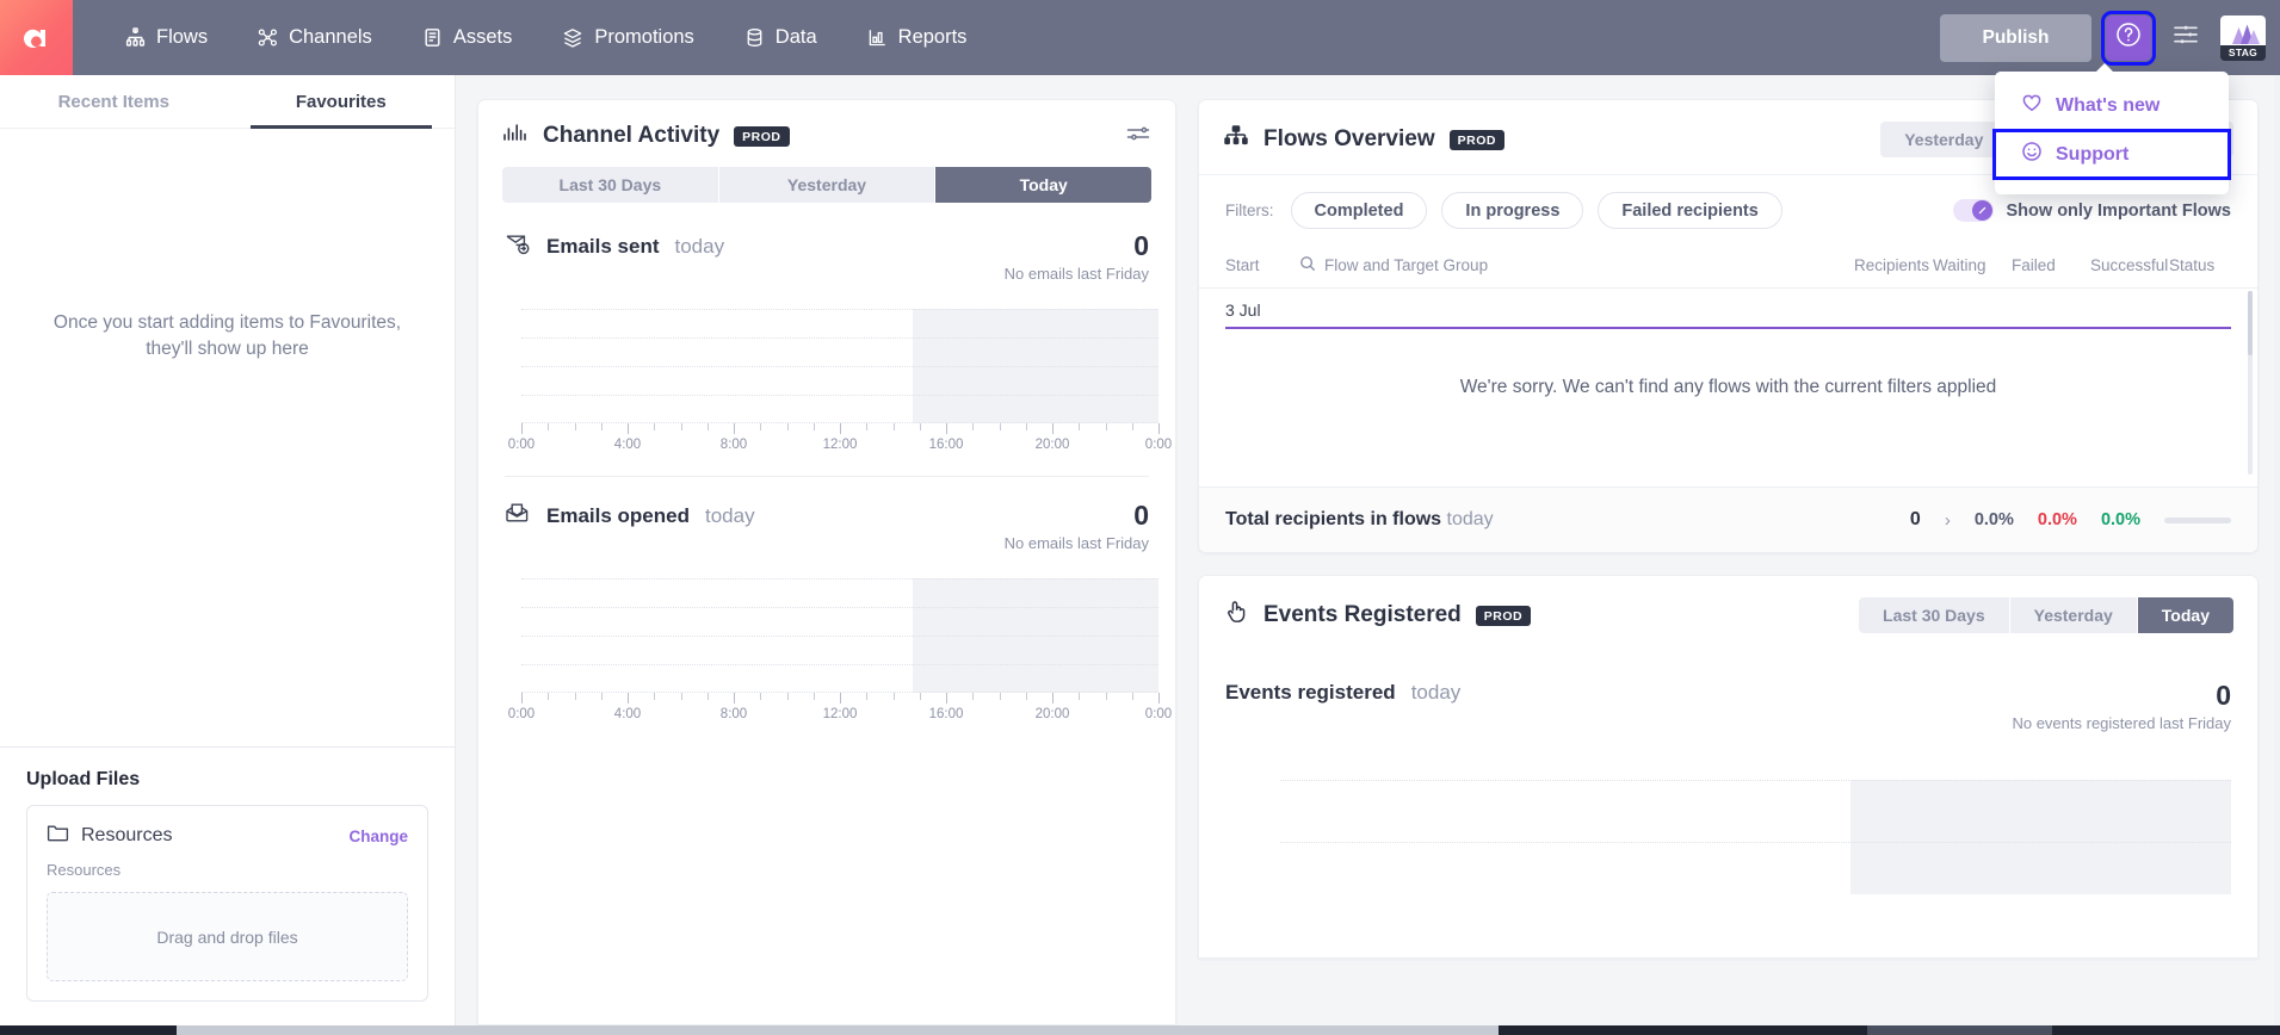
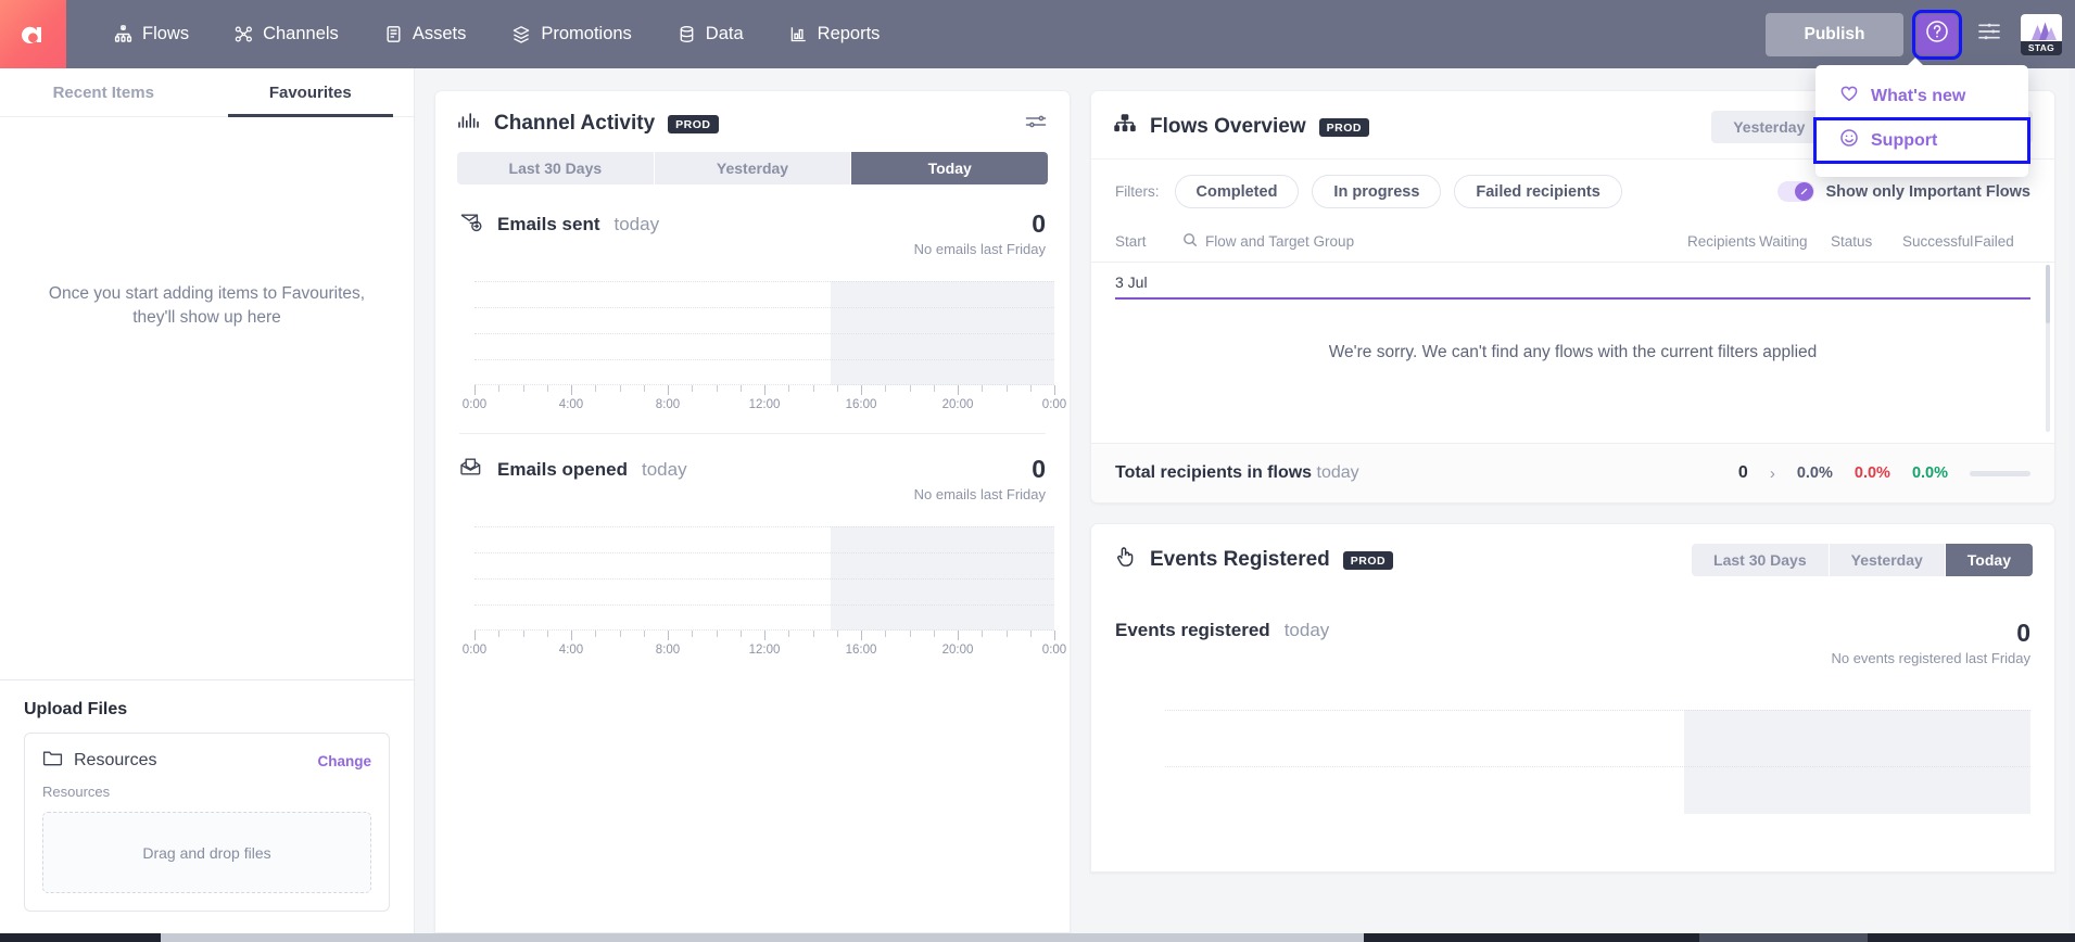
  Flows
  Channels
  Assets
  Promotions
  Data
  Reports
  Publish
  STAG
  What's new
  Support
  Recent Items
  Favourites
  Once you start adding items to Favourites, they'll show up here
  Upload Files
  Resources
  Change
  Resources
  Drag and drop files
  Channel Activity
  PROD
  Last 30 Days
  Yesterday
  Today
  Emails sent
  today
  0
  No emails last Friday
  0:00
  4:00
  8:00
  12:00
  16:00
  20:00
  0:00
  Emails opened
  today
  0
  No emails last Friday
  0:00
  4:00
  8:00
  12:00
  16:00
  20:00
  0:00
  Flows Overview
  PROD
  Yesterday
  Filters:
  Completed
  In progress
  Failed recipients
  Show only Important Flows
  Start
  Flow and Target Group
  Recipients
  Waiting
- Failed
+ Status
  Successful
- Status
+ Failed
  3 Jul
  We're sorry. We can't find any flows with the current filters applied
  Total recipients in flows today
  0
  ›
  0.0%
  0.0%
  0.0%
  Events Registered
  PROD
  Last 30 Days
  Yesterday
  Today
  Events registered
  today
  0
  No events registered last Friday
